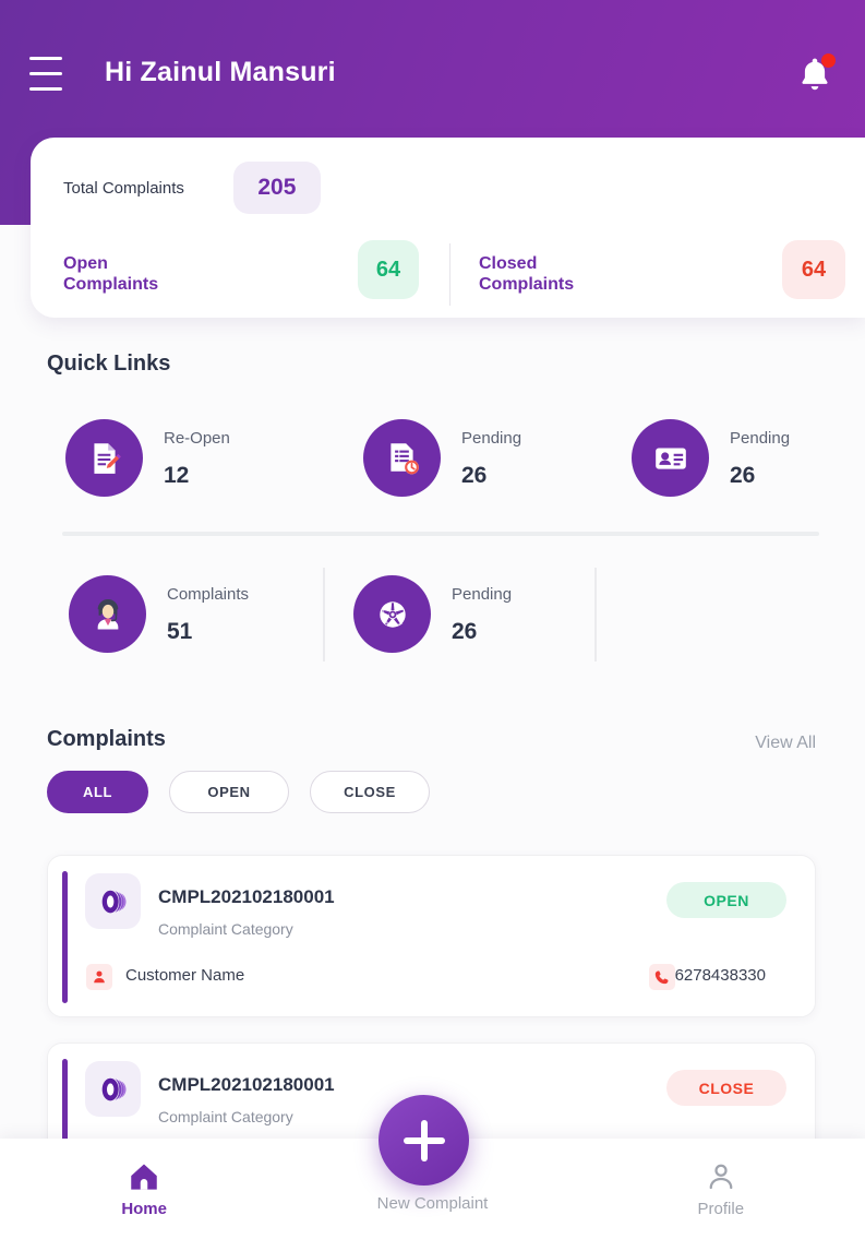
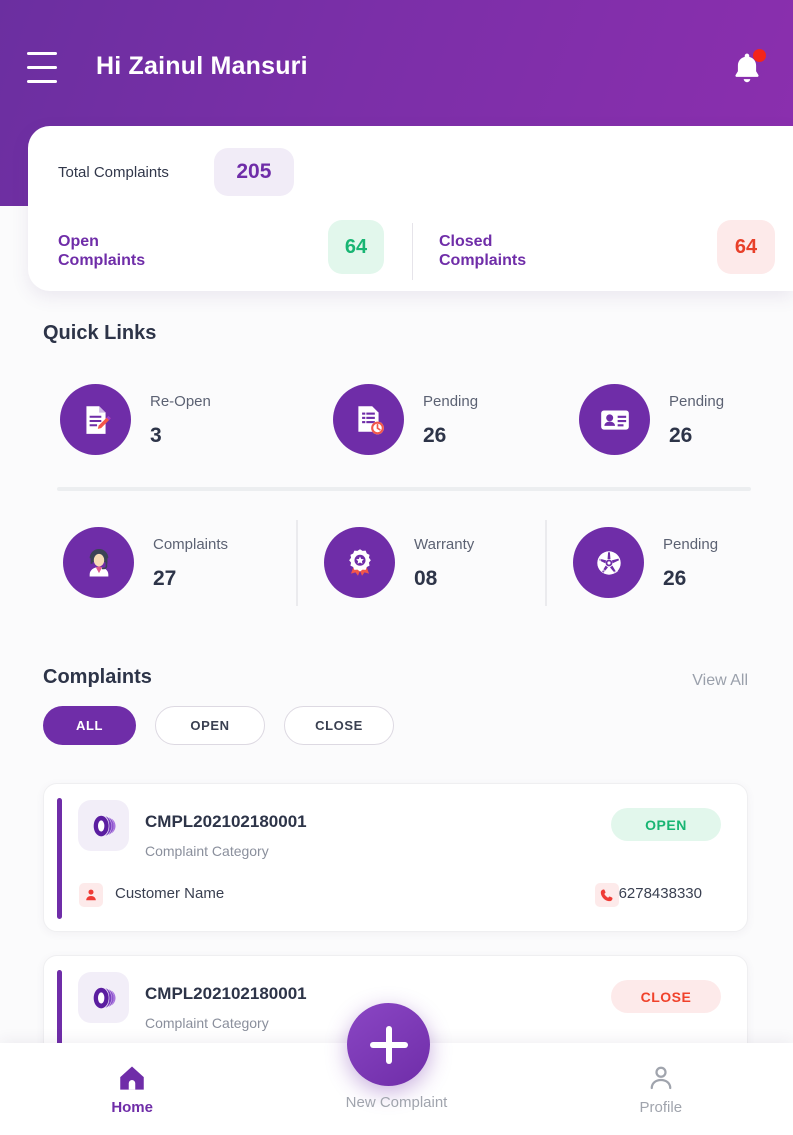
  Hi Zainul Mansuri
  Total Complaints
  205
  Open
  Complaints
  64
  Closed
  Complaints
  64
  Quick Links
  Re-Open
- 12
+ 3
  Pending
  26
  Pending
  26
  Complaints
- 51
+ 27
+ Warranty
+ 08
  Pending
  26
  Complaints
  View All
  ALL
  OPEN
  CLOSE
  CMPL202102180001
  Complaint Category
  OPEN
  Customer Name
  6278438330
  CMPL202102180001
  Complaint Category
  CLOSE
  Home
  Profile
  New Complaint
